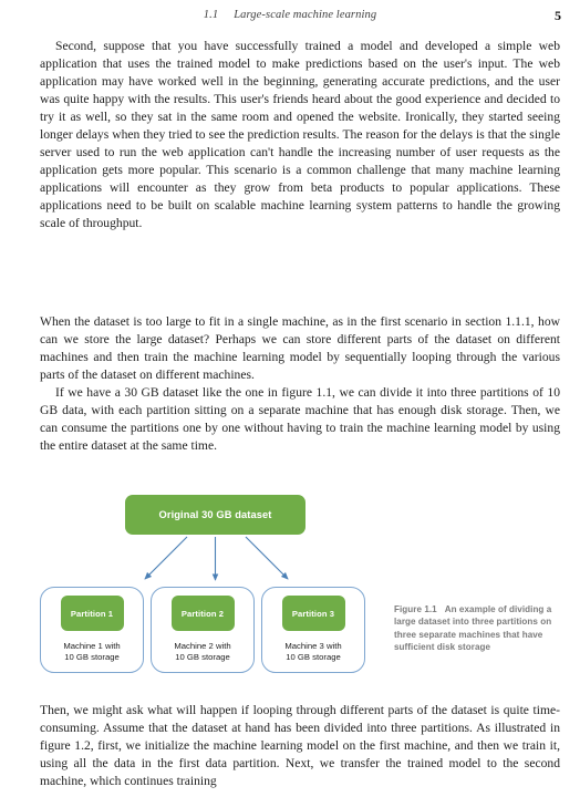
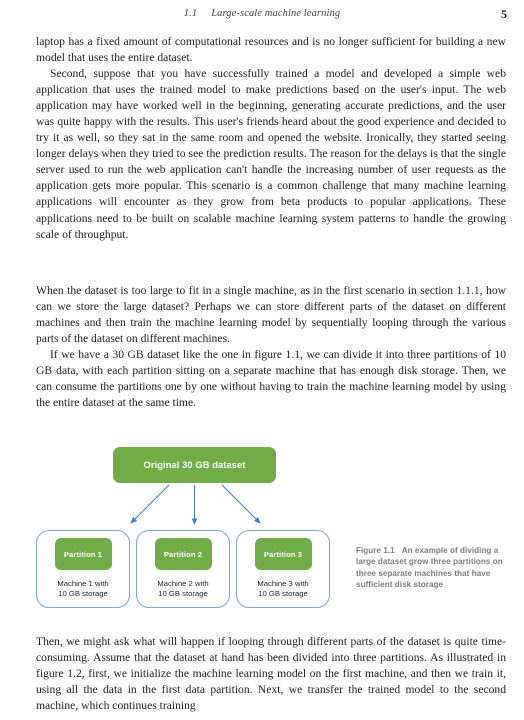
  1.1 Large-scale machine learning
  5
+ laptop has a fixed amount of computational resources and is no longer sufficient for building a new model that uses the entire dataset.
  Second, suppose that you have successfully trained a model and developed a simple web application that uses the trained model to make predictions based on the user's input. The web application may have worked well in the beginning, generating accurate predictions, and the user was quite happy with the results. This user's friends heard about the good experience and decided to try it as well, so they sat in the same room and opened the website. Ironically, they started seeing longer delays when they tried to see the prediction results. The reason for the delays is that the single server used to run the web application can't handle the increasing number of user requests as the application gets more popular. This scenario is a common challenge that many machine learning applications will encounter as they grow from beta products to popular applications. These applications need to be built on scalable machine learning system patterns to handle the growing scale of throughput.
  When the dataset is too large to fit in a single machine, as in the first scenario in section 1.1.1, how can we store the large dataset? Perhaps we can store different parts of the dataset on different machines and then train the machine learning model by sequentially looping through the various parts of the dataset on different machines.
  If we have a 30 GB dataset like the one in figure 1.1, we can divide it into three partitions of 10 GB data, with each partition sitting on a separate machine that has enough disk storage. Then, we can consume the partitions one by one without having to train the machine learning model by using the entire dataset at the same time.
  Original 30 GB dataset
  Partition 1
  Machine 1 with
  10 GB storage
  Partition 2
  Machine 2 with
  10 GB storage
  Partition 3
  Machine 3 with
  10 GB storage
- Figure 1.1 An example of dividing a large dataset into three partitions on three separate machines that have sufficient disk storage
+ Figure 1.1 An example of dividing a large dataset grow three partitions on three separate machines that have sufficient disk storage
  Then, we might ask what will happen if looping through different parts of the dataset is quite time-consuming. Assume that the dataset at hand has been divided into three partitions. As illustrated in figure 1.2, first, we initialize the machine learning model on the first machine, and then we train it, using all the data in the first data partition. Next, we transfer the trained model to the second machine, which continues training
